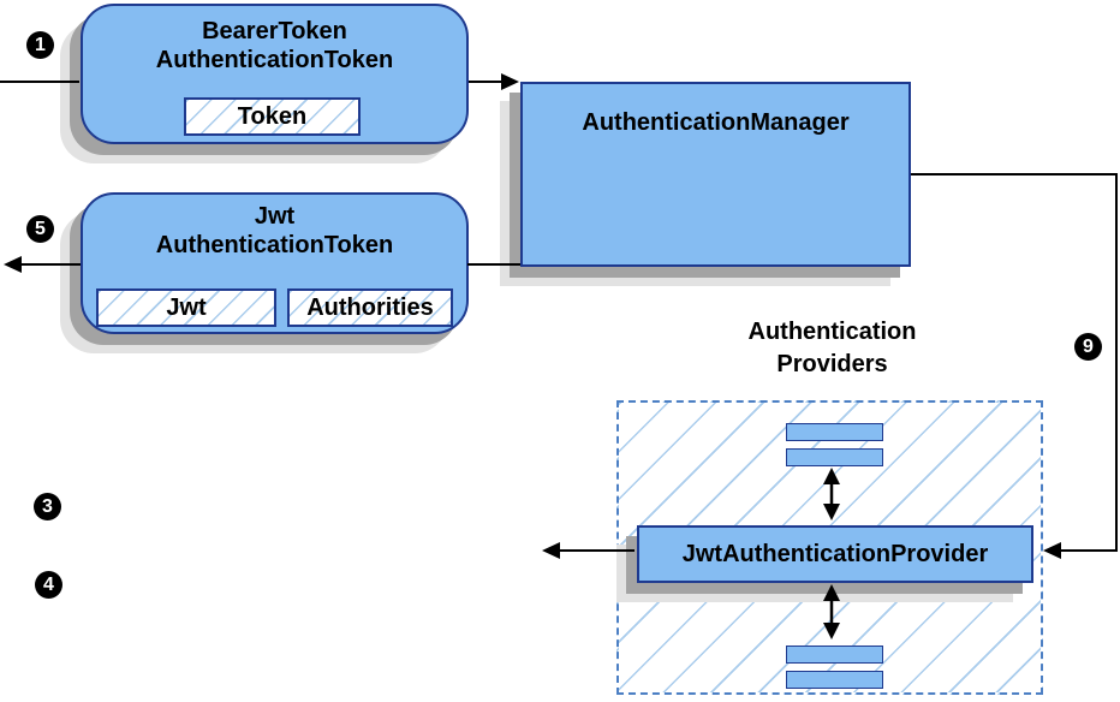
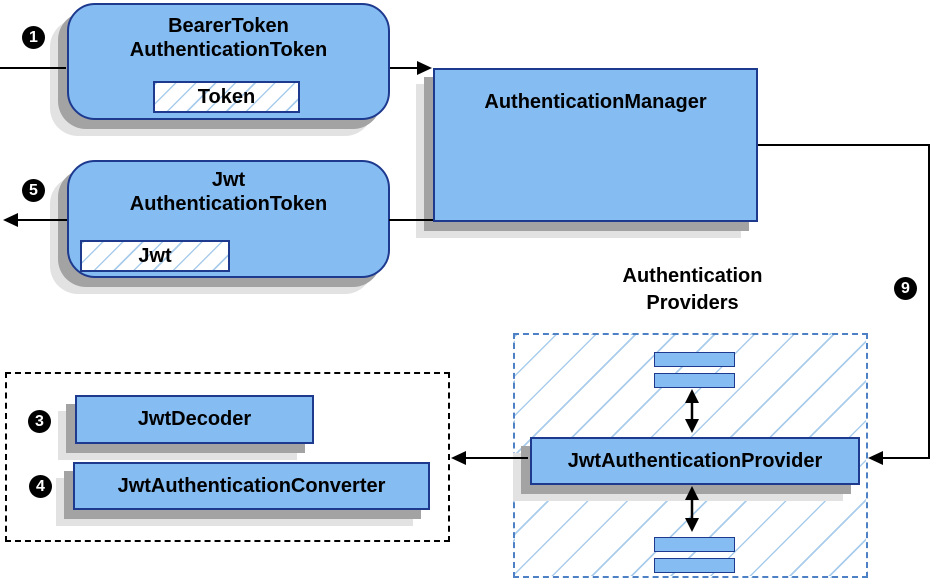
  BearerToken
  AuthenticationToken
  Token
  AuthenticationManager
  Jwt
  AuthenticationToken
  Jwt
- Authorities
  Authentication
  Providers
  JwtAuthenticationProvider
+ JwtDecoder
+ JwtAuthenticationConverter
  1
  9
  3
  4
  5
